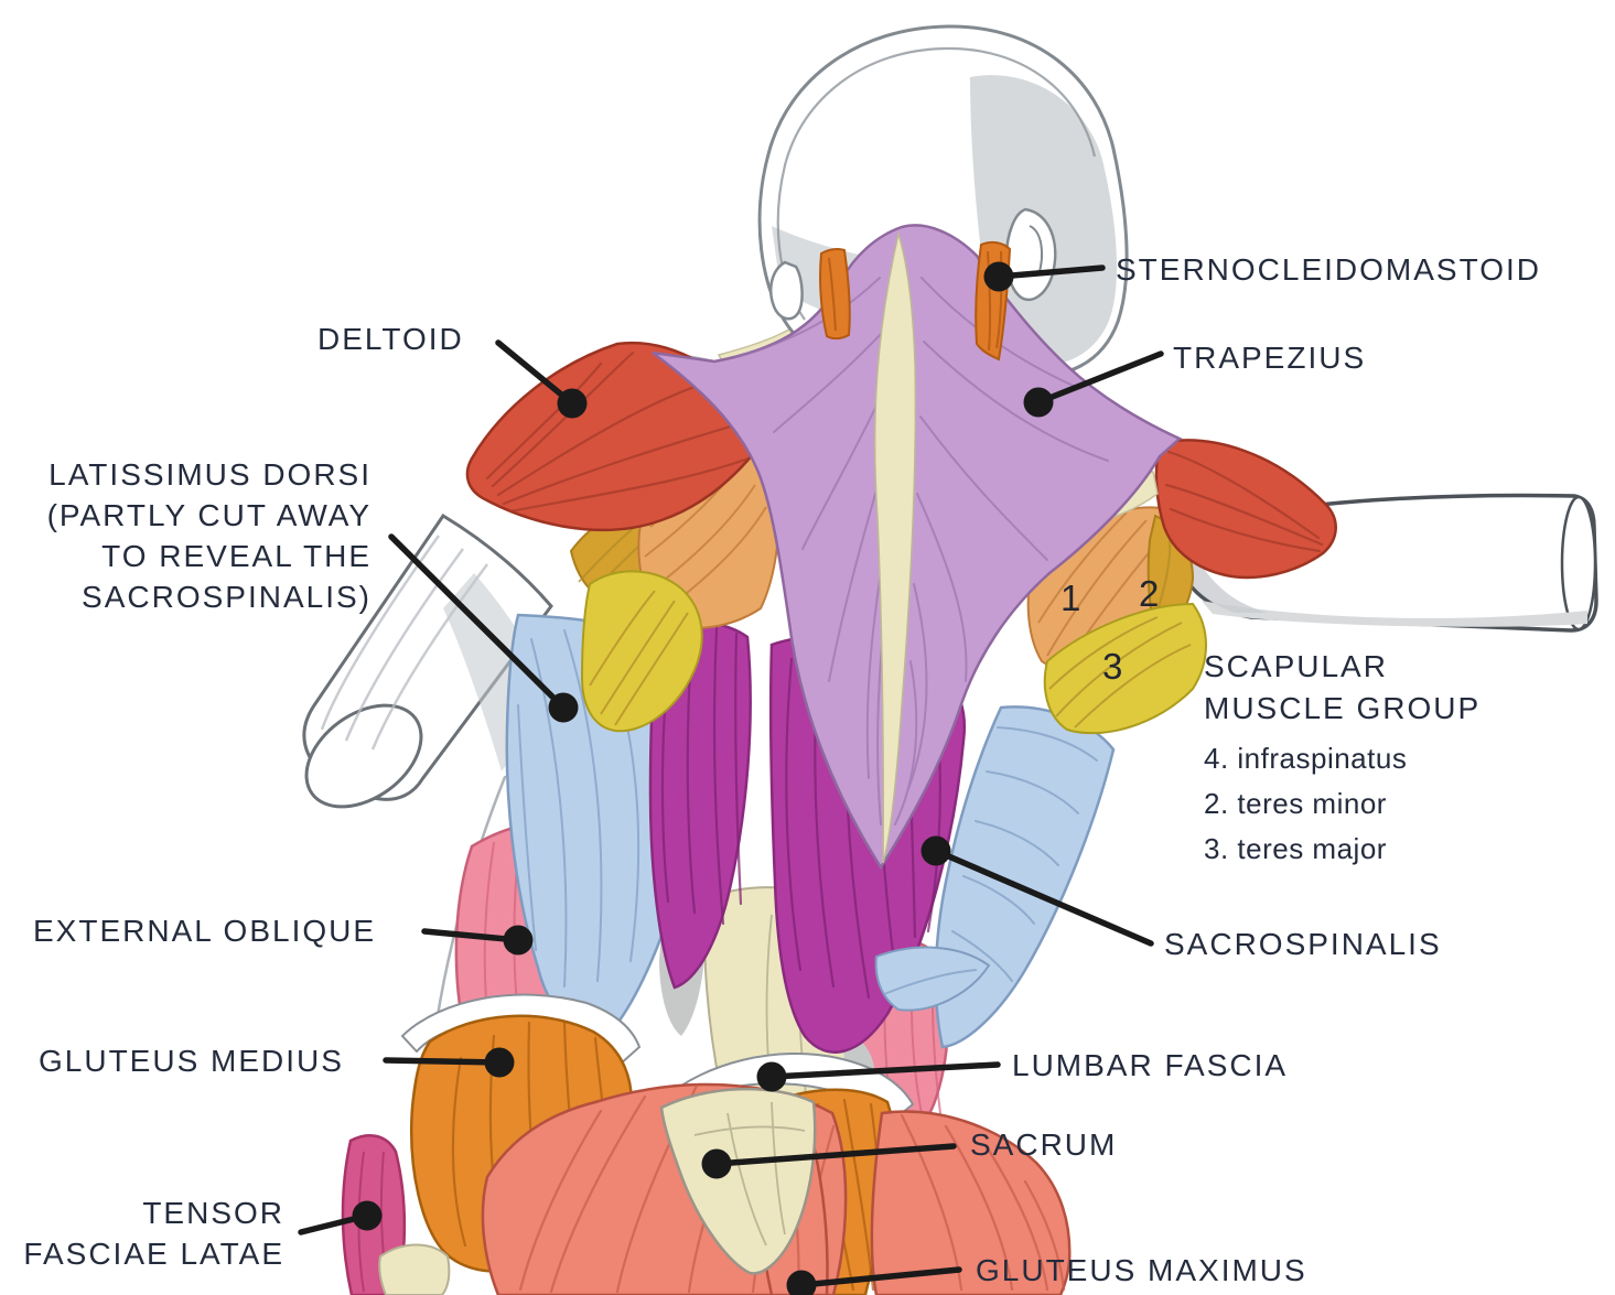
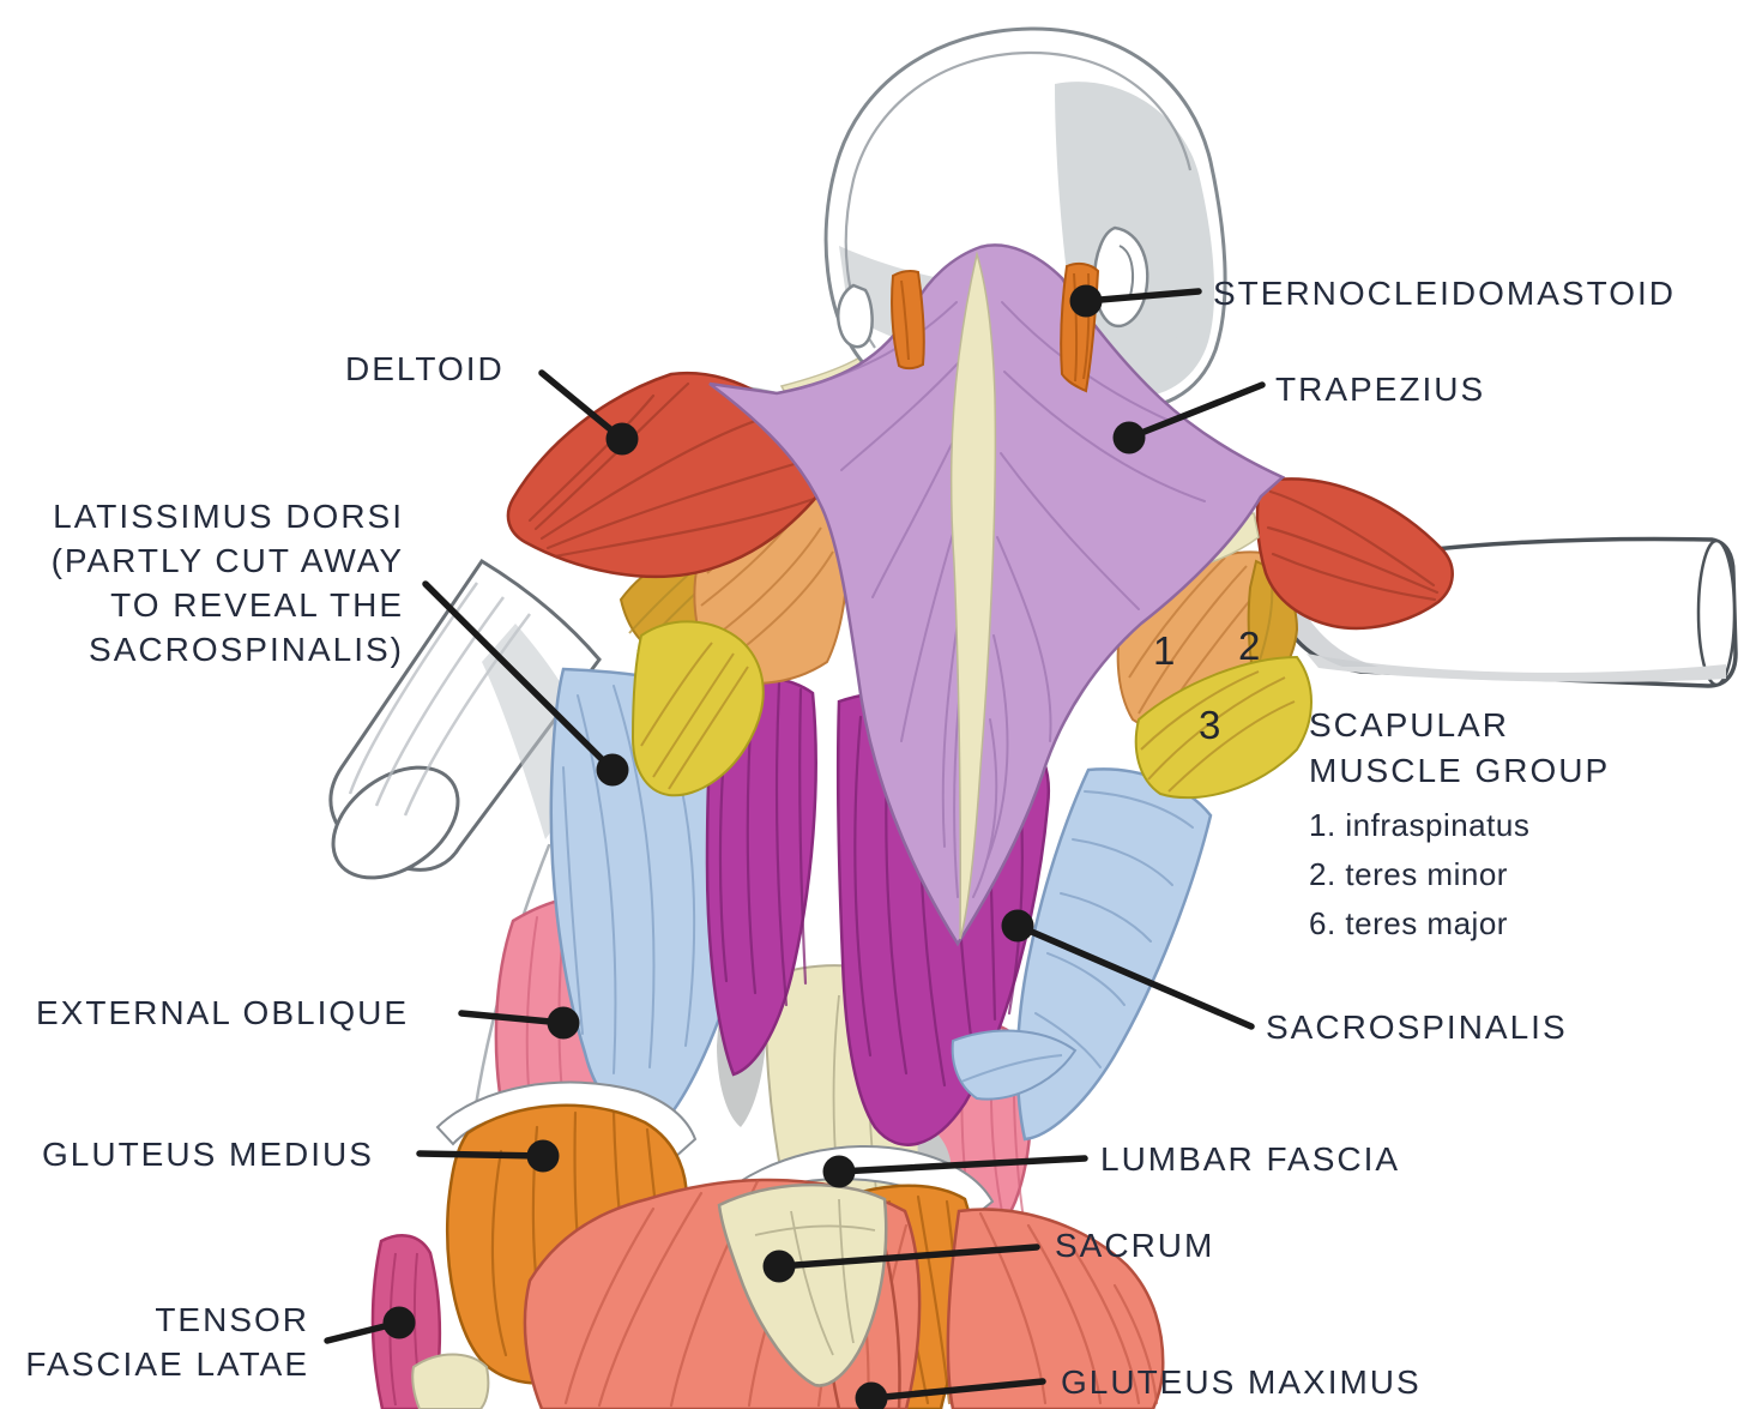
  STERNOCLEIDOMASTOID
  TRAPEZIUS
  DELTOID
  LATISSIMUS DORSI
  (PARTLY CUT AWAY
  TO REVEAL THE
  SACROSPINALIS)
  SCAPULAR
  MUSCLE GROUP
- 4. infraspinatus
+ 1. infraspinatus
  2. teres minor
- 3. teres major
+ 6. teres major
  1
  2
  3
  SACROSPINALIS
  EXTERNAL OBLIQUE
  GLUTEUS MEDIUS
  LUMBAR FASCIA
  SACRUM
  TENSOR
  FASCIAE LATAE
  GLUTEUS MAXIMUS
